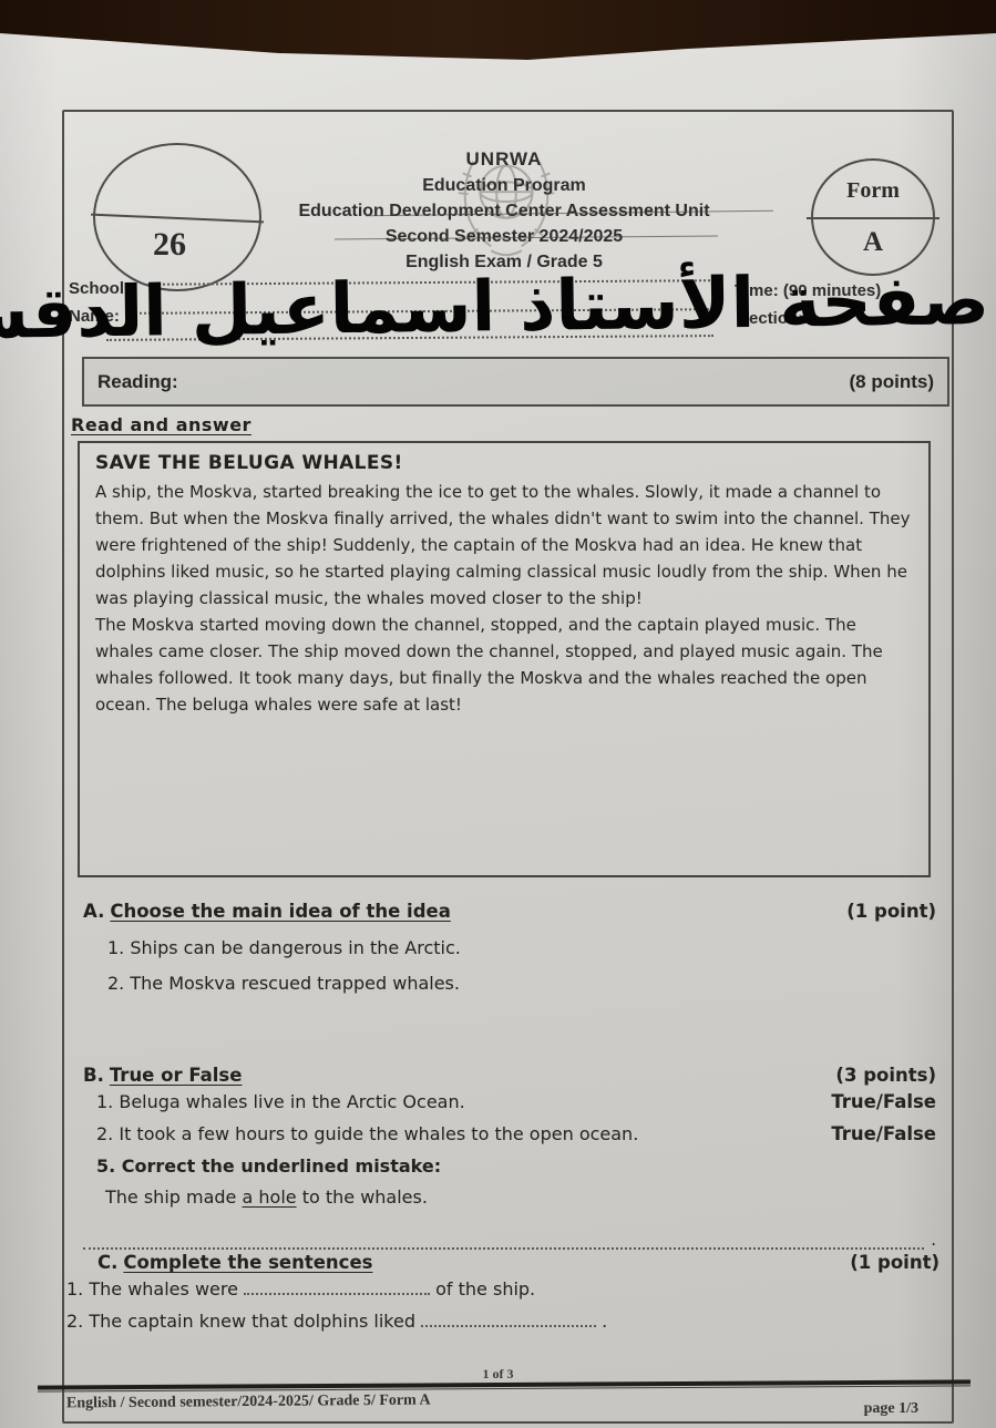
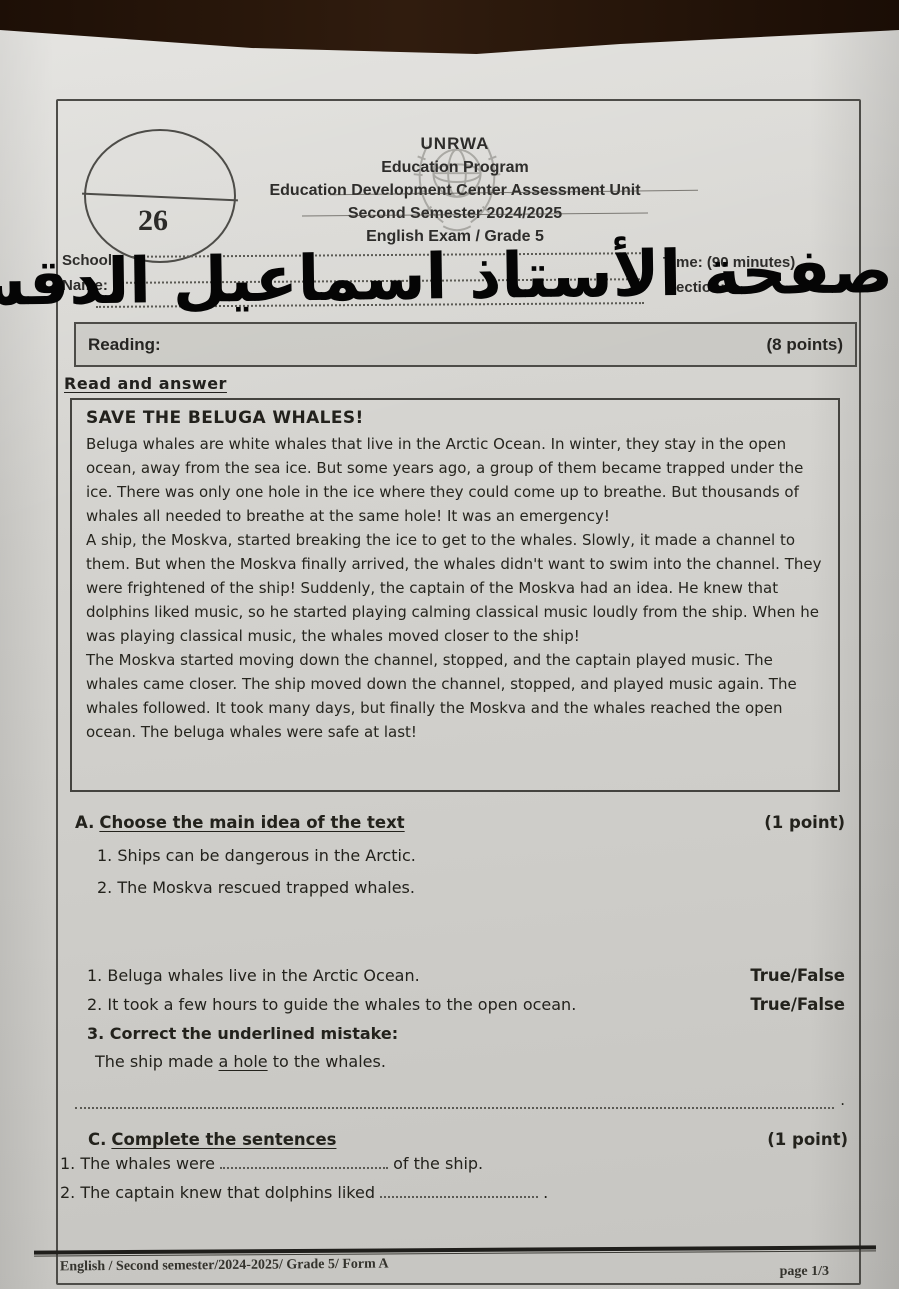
  26
  UNRWA
  Education Program
  Education Development Center Assessment Unit
  Second Semester 2024/2025
  English Exam / Grade 5
- Form
- A
  School:
  Name:
  Time: (90 minutes)
  Section:........
  صفحة الأستاذ اسماعيل الدق
  Reading:
  (8 points)
  Read and answer
  SAVE THE BELUGA WHALES!
+ Beluga whales are white whales that live in the Arctic Ocean. In winter, they stay in the open ocean, away from the sea ice. But some years ago, a group of them became trapped under the ice. There was only one hole in the ice where they could come up to breathe. But thousands of whales all needed to breathe at the same hole! It was an emergency!
  A ship, the Moskva, started breaking the ice to get to the whales. Slowly, it made a channel to them. But when the Moskva finally arrived, the whales didn't want to swim into the channel. They were frightened of the ship! Suddenly, the captain of the Moskva had an idea. He knew that dolphins liked music, so he started playing calming classical music loudly from the ship. When he was playing classical music, the whales moved closer to the ship!
  The Moskva started moving down the channel, stopped, and the captain played music. The whales came closer. The ship moved down the channel, stopped, and played music again. The whales followed. It took many days, but finally the Moskva and the whales reached the open ocean. The beluga whales were safe at last!
- A. Choose the main idea of the idea
+ A. Choose the main idea of the text
  (1 point)
  1. Ships can be dangerous in the Arctic.
  2. The Moskva rescued trapped whales.
- B. True or False
- (3 points)
  1. Beluga whales live in the Arctic Ocean.
  True/False
  2. It took a few hours to guide the whales to the open ocean.
  True/False
- 5. Correct the underlined mistake:
+ 3. Correct the underlined mistake:
  The ship made a hole to the whales.
  .
  C. Complete the sentences
  (1 point)
  1. The whales were of the ship.
  2. The captain knew that dolphins liked .
- 1 of 3
  English / Second semester/2024-2025/ Grade 5/ Form A
  page 1/3
